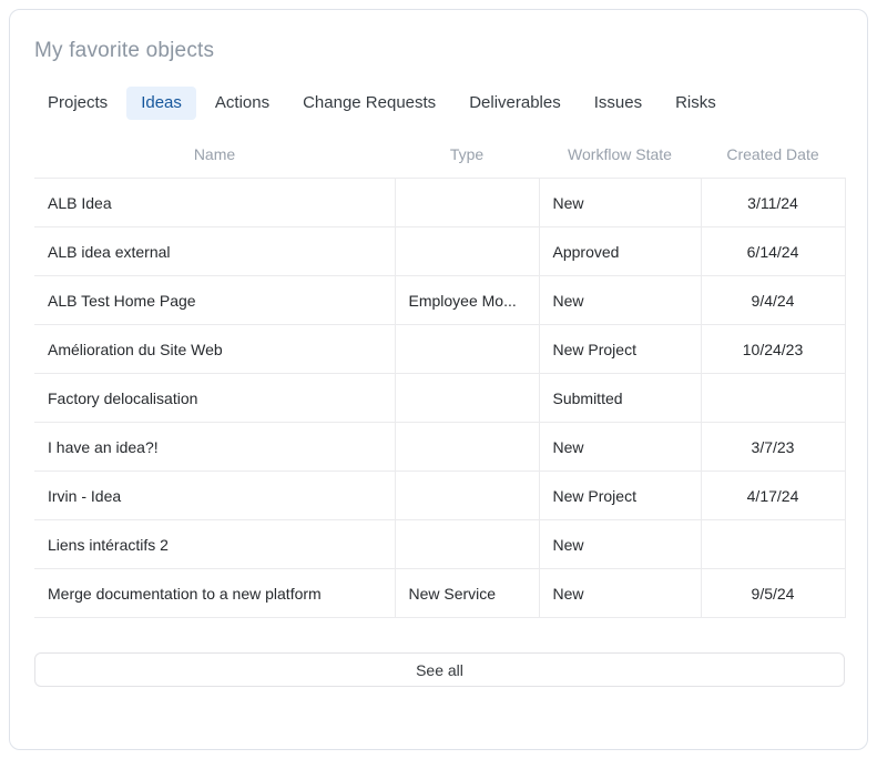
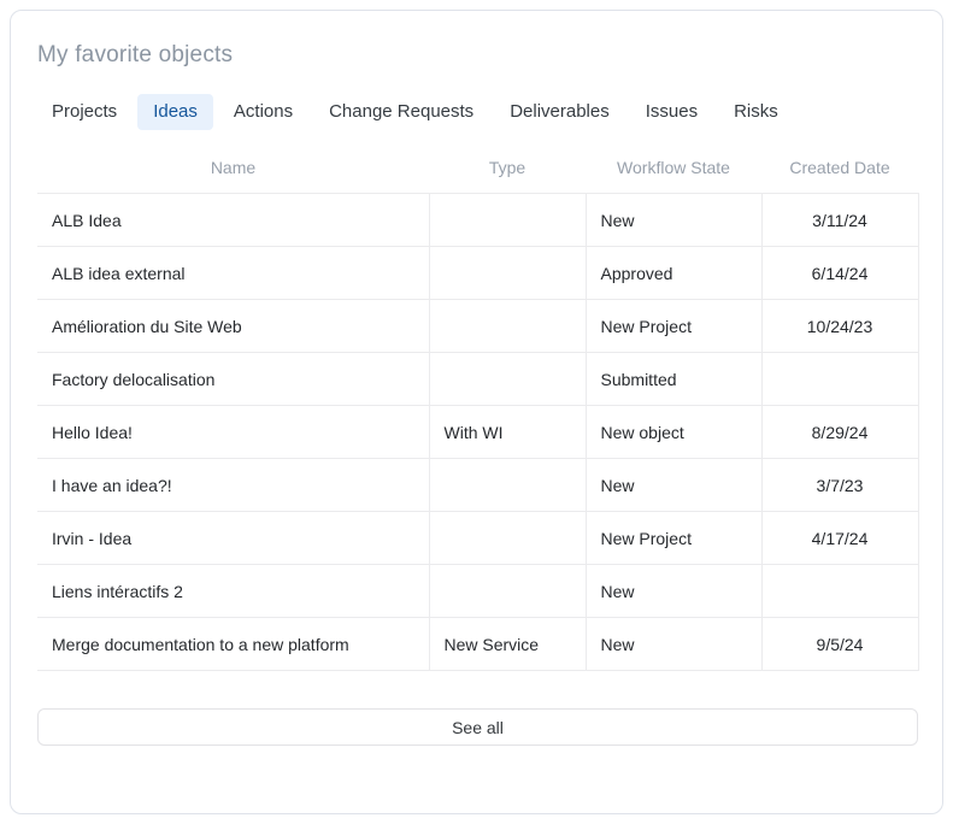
  My favorite objects
  Projects
  Ideas
  Actions
  Change Requests
  Deliverables
  Issues
  Risks
  Name	Type	Workflow State	Created Date
  ALB Idea		New	3/11/24
  ALB idea external		Approved	6/14/24
- ALB Test Home Page	Employee Mo...	New	9/4/24
  Amélioration du Site Web		New Project	10/24/23
  Factory delocalisation		Submitted
+ Hello Idea!	With WI	New object	8/29/24
  I have an idea?!		New	3/7/23
  Irvin - Idea		New Project	4/17/24
  Liens intéractifs 2		New
  Merge documentation to a new platform	New Service	New	9/5/24
  See all
